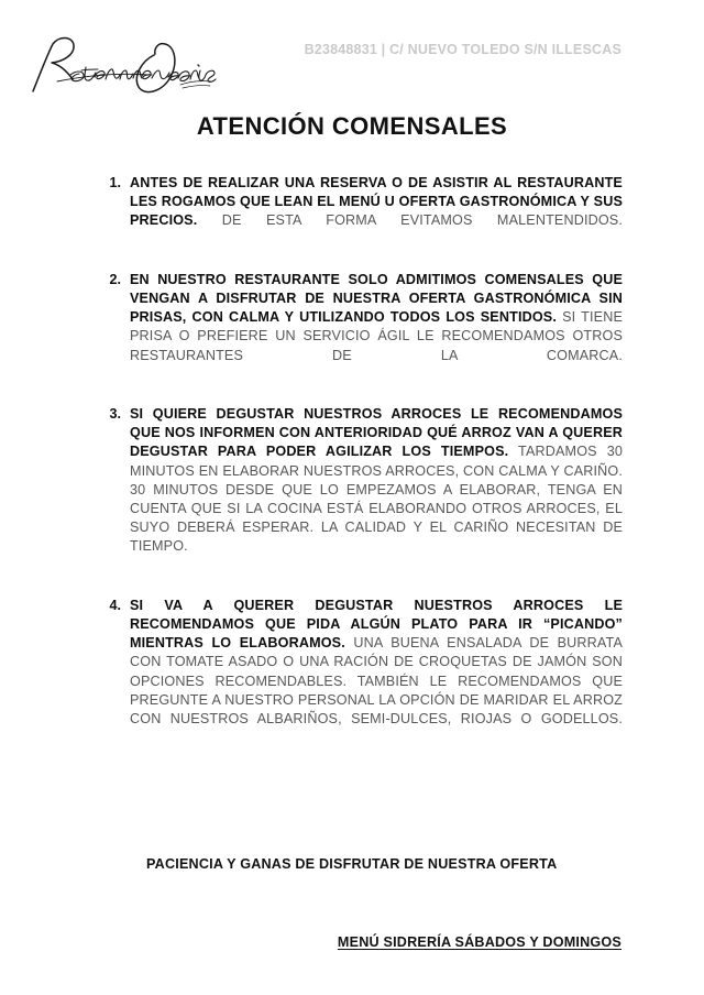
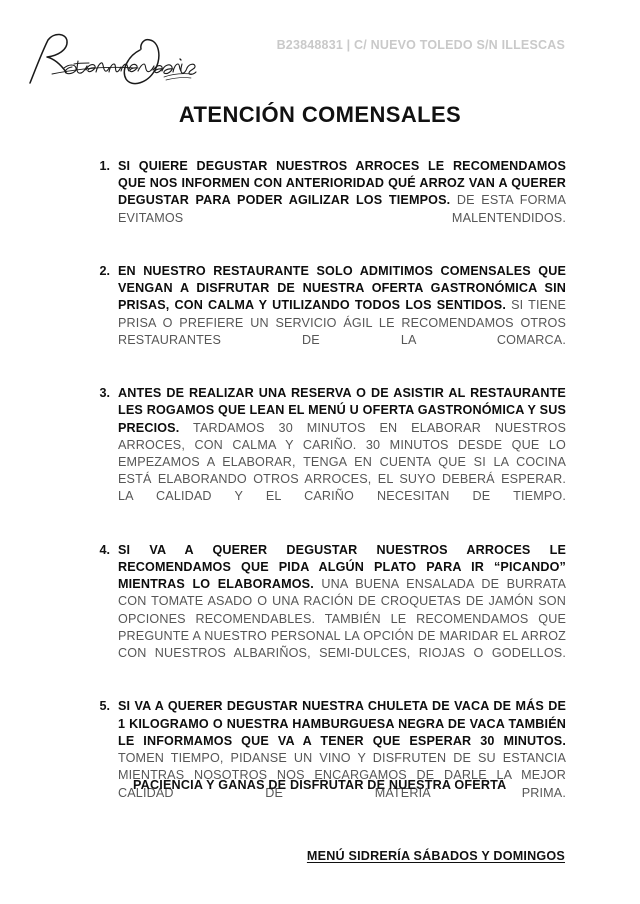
  B23848831 | C/ NUEVO TOLEDO S/N ILLESCAS
  ATENCIÓN COMENSALES
  1.
- ANTES DE REALIZAR UNA RESERVA O DE ASISTIR AL RESTAURANTE LES ROGAMOS QUE LEAN EL MENÚ U OFERTA GASTRONÓMICA Y SUS PRECIOS. DE ESTA FORMA EVITAMOS MALENTENDIDOS.
+ SI QUIERE DEGUSTAR NUESTROS ARROCES LE RECOMENDAMOS QUE NOS INFORMEN CON ANTERIORIDAD QUÉ ARROZ VAN A QUERER DEGUSTAR PARA PODER AGILIZAR LOS TIEMPOS. DE ESTA FORMA EVITAMOS MALENTENDIDOS.
  2.
  EN NUESTRO RESTAURANTE SOLO ADMITIMOS COMENSALES QUE VENGAN A DISFRUTAR DE NUESTRA OFERTA GASTRONÓMICA SIN PRISAS, CON CALMA Y UTILIZANDO TODOS LOS SENTIDOS. SI TIENE PRISA O PREFIERE UN SERVICIO ÁGIL LE RECOMENDAMOS OTROS RESTAURANTES DE LA COMARCA.
  3.
- SI QUIERE DEGUSTAR NUESTROS ARROCES LE RECOMENDAMOS QUE NOS INFORMEN CON ANTERIORIDAD QUÉ ARROZ VAN A QUERER DEGUSTAR PARA PODER AGILIZAR LOS TIEMPOS. TARDAMOS 30 MINUTOS EN ELABORAR NUESTROS ARROCES, CON CALMA Y CARIÑO. 30 MINUTOS DESDE QUE LO EMPEZAMOS A ELABORAR, TENGA EN CUENTA QUE SI LA COCINA ESTÁ ELABORANDO OTROS ARROCES, EL SUYO DEBERÁ ESPERAR. LA CALIDAD Y EL CARIÑO NECESITAN DE TIEMPO.
+ ANTES DE REALIZAR UNA RESERVA O DE ASISTIR AL RESTAURANTE LES ROGAMOS QUE LEAN EL MENÚ U OFERTA GASTRONÓMICA Y SUS PRECIOS. TARDAMOS 30 MINUTOS EN ELABORAR NUESTROS ARROCES, CON CALMA Y CARIÑO. 30 MINUTOS DESDE QUE LO EMPEZAMOS A ELABORAR, TENGA EN CUENTA QUE SI LA COCINA ESTÁ ELABORANDO OTROS ARROCES, EL SUYO DEBERÁ ESPERAR. LA CALIDAD Y EL CARIÑO NECESITAN DE TIEMPO.
  4.
  SI VA A QUERER DEGUSTAR NUESTROS ARROCES LE RECOMENDAMOS QUE PIDA ALGÚN PLATO PARA IR “PICANDO” MIENTRAS LO ELABORAMOS. UNA BUENA ENSALADA DE BURRATA CON TOMATE ASADO O UNA RACIÓN DE CROQUETAS DE JAMÓN SON OPCIONES RECOMENDABLES. TAMBIÉN LE RECOMENDAMOS QUE PREGUNTE A NUESTRO PERSONAL LA OPCIÓN DE MARIDAR EL ARROZ CON NUESTROS ALBARIÑOS, SEMI-DULCES, RIOJAS O GODELLOS.
+ 5.
+ SI VA A QUERER DEGUSTAR NUESTRA CHULETA DE VACA DE MÁS DE 1 KILOGRAMO O NUESTRA HAMBURGUESA NEGRA DE VACA TAMBIÉN LE INFORMAMOS QUE VA A TENER QUE ESPERAR 30 MINUTOS. TOMEN TIEMPO, PIDANSE UN VINO Y DISFRUTEN DE SU ESTANCIA MIENTRAS NOSOTROS NOS ENCARGAMOS DE DARLE LA MEJOR CALIDAD DE MATERIA PRIMA.
  PACIENCIA Y GANAS DE DISFRUTAR DE NUESTRA OFERTA
  MENÚ SIDRERÍA SÁBADOS Y DOMINGOS
